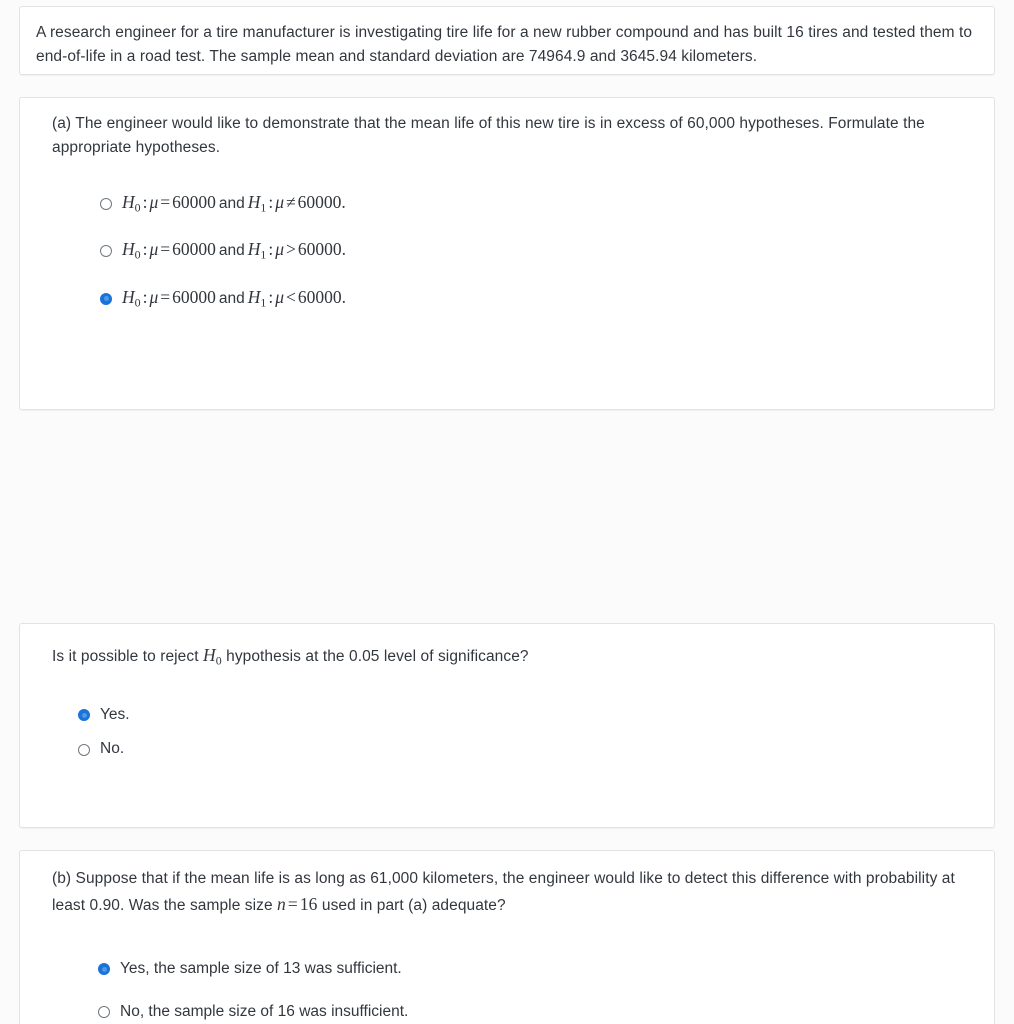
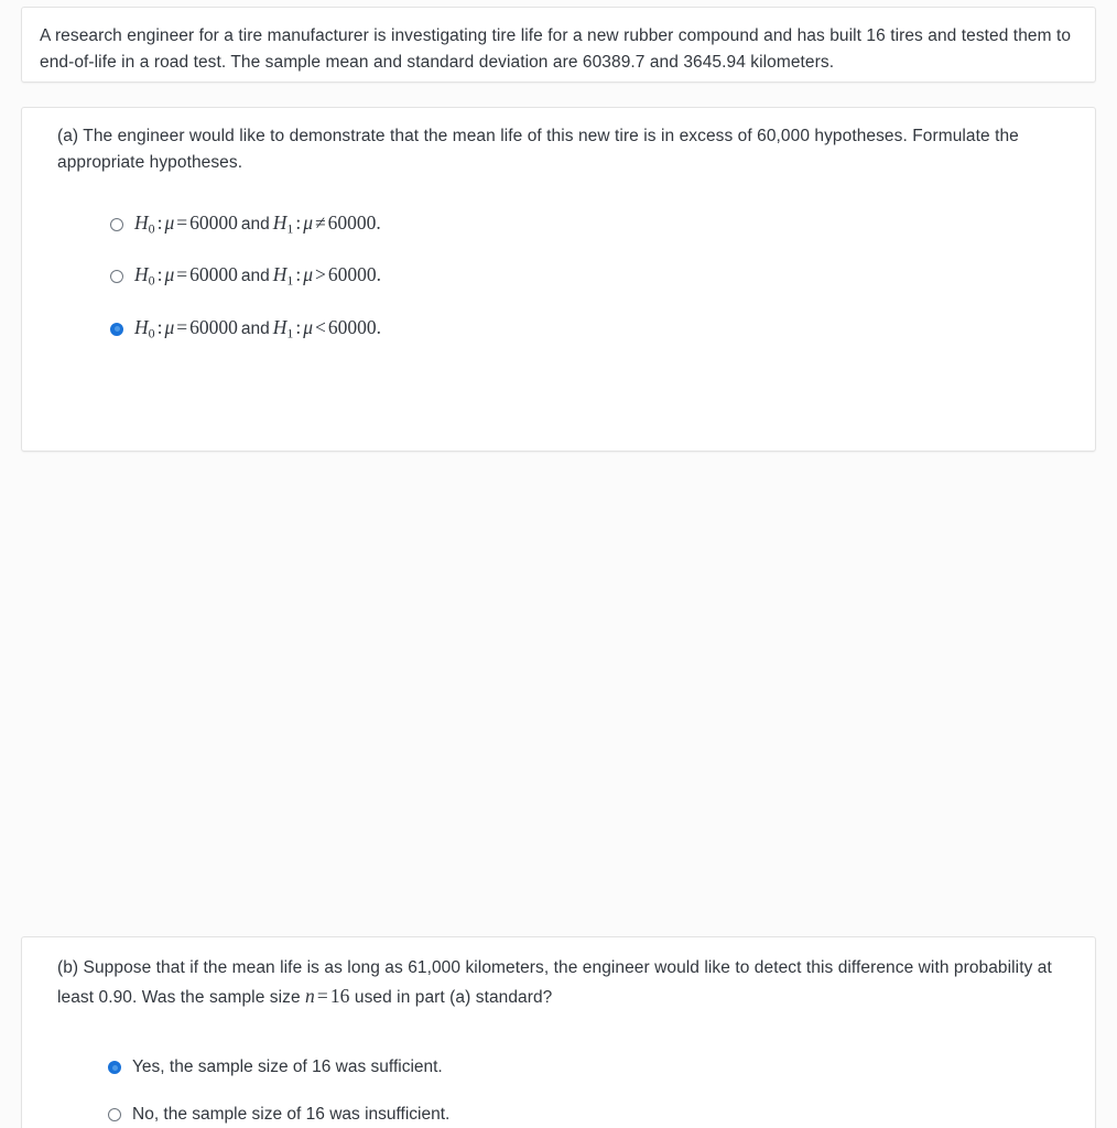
- A research engineer for a tire manufacturer is investigating tire life for a new rubber compound and has built 16 tires and tested them to end-of-life in a road test. The sample mean and standard deviation are 74964.9 and 3645.94 kilometers.
+ A research engineer for a tire manufacturer is investigating tire life for a new rubber compound and has built 16 tires and tested them to end-of-life in a road test. The sample mean and standard deviation are 60389.7 and 3645.94 kilometers.
  (a) The engineer would like to demonstrate that the mean life of this new tire is in excess of 60,000 hypotheses. Formulate the appropriate hypotheses.
  H0 :μ=60000 and H1 :μ≠60000.
  H0 :μ=60000 and H1 :μ>60000.
  H0 :μ=60000 and H1 :μ<60000.
- Is it possible to reject H0 hypothesis at the 0.05 level of significance?
- Yes.
- No.
- (b) Suppose that if the mean life is as long as 61,000 kilometers, the engineer would like to detect this difference with probability at least 0.90. Was the sample size n=16 used in part (a) adequate?
+ (b) Suppose that if the mean life is as long as 61,000 kilometers, the engineer would like to detect this difference with probability at least 0.90. Was the sample size n=16 used in part (a) standard?
- Yes, the sample size of 13 was sufficient.
+ Yes, the sample size of 16 was sufficient.
  No, the sample size of 16 was insufficient.
